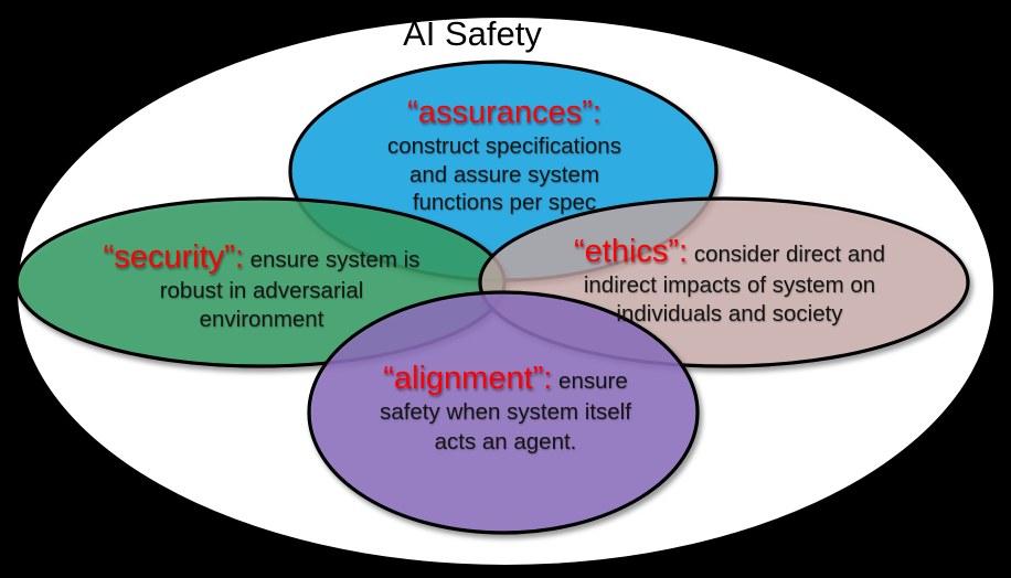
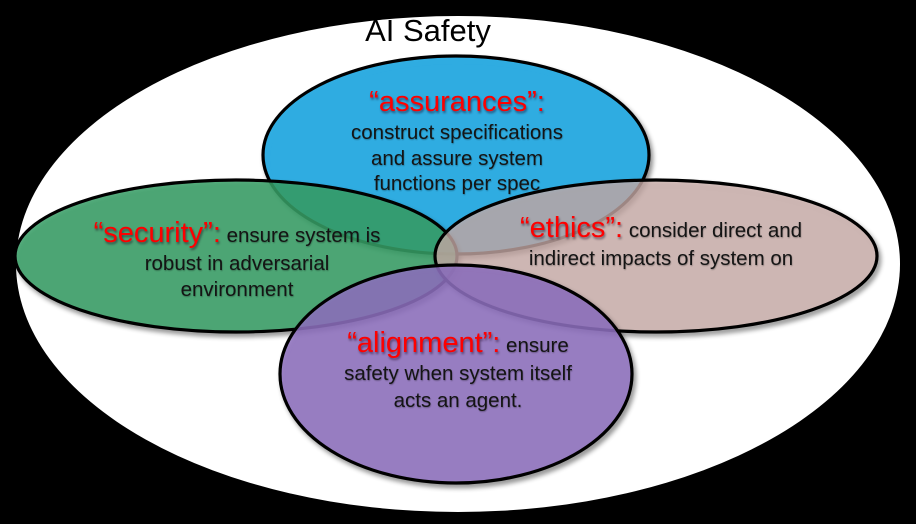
  AI Safety
  “assurances”:
  construct specifications
  and assure system
  functions per spec
  “security”: ensure system is
  robust in adversarial
  environment
  “ethics”: consider direct and
  indirect impacts of system on
- individuals and society
  “alignment”: ensure
  safety when system itself
  acts an agent.
